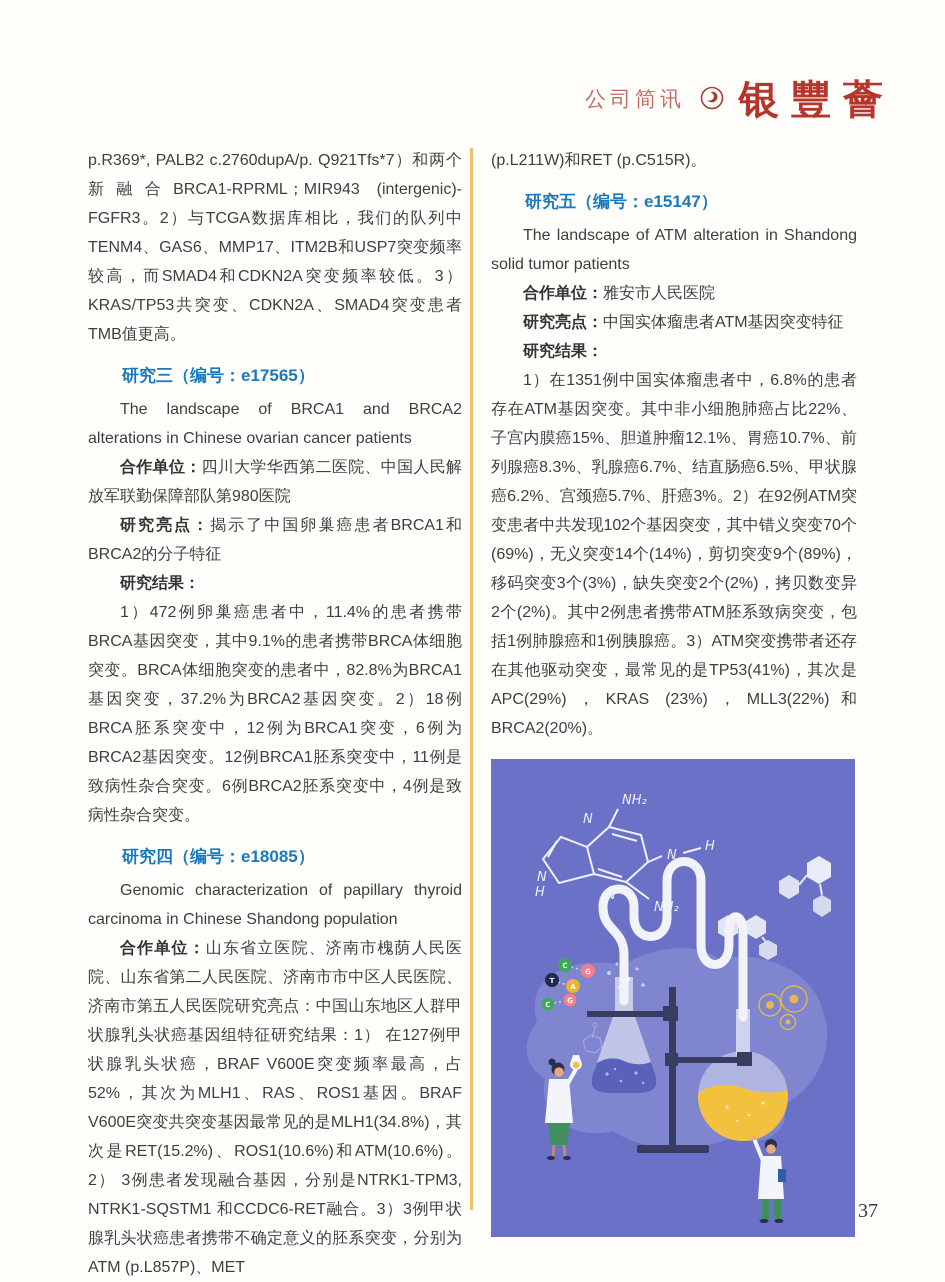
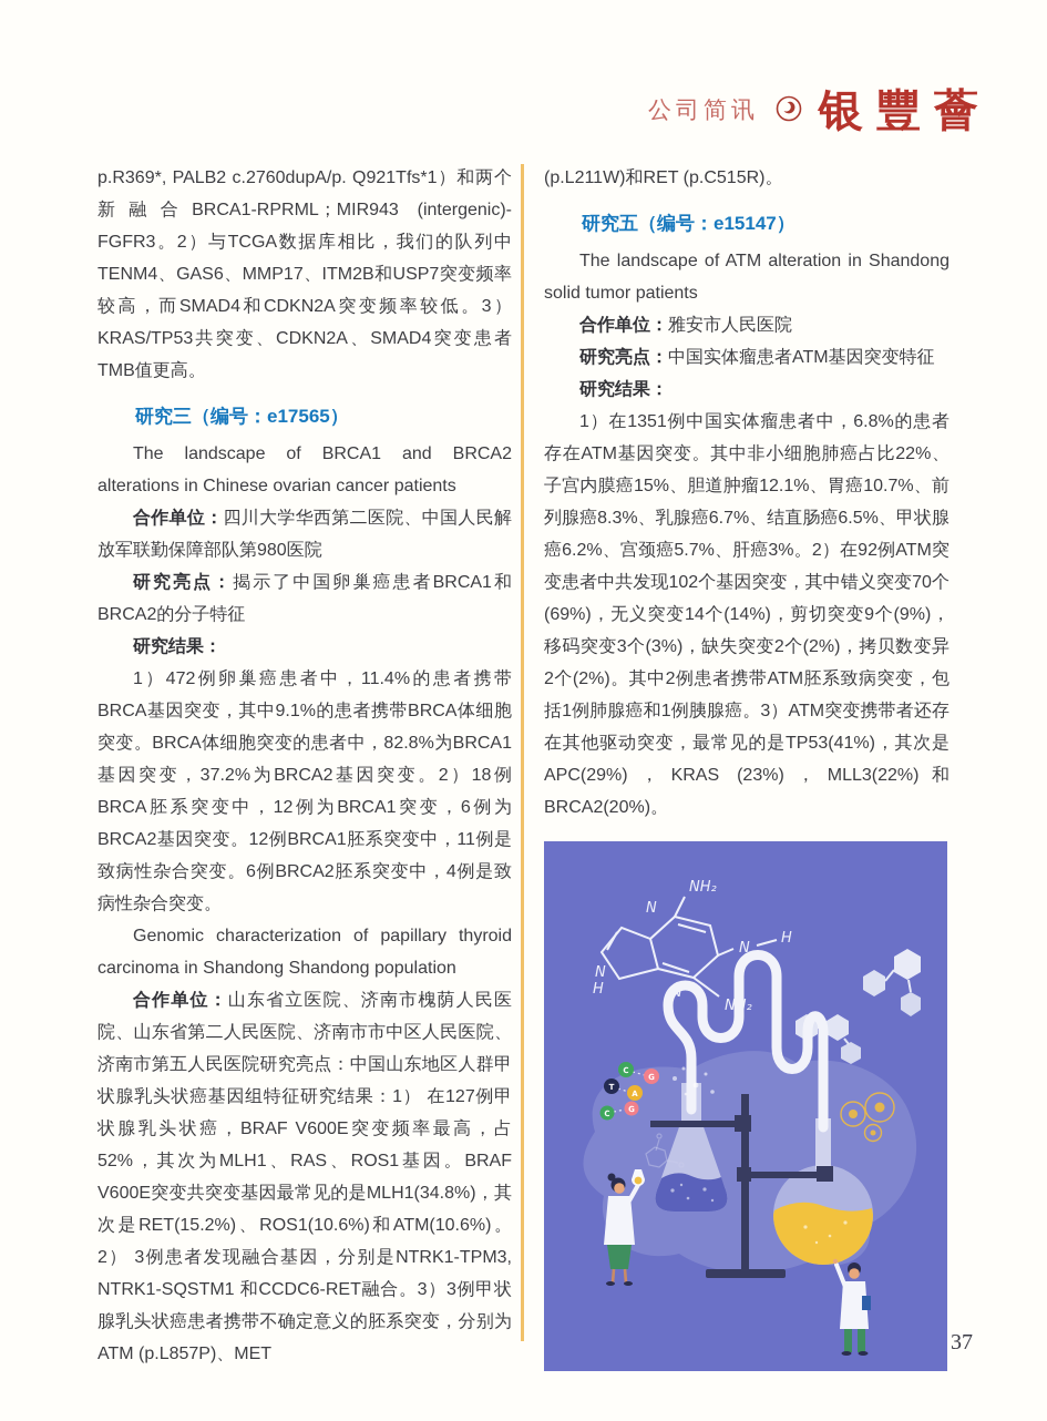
  公司简讯
  银豐薈
- p.R369*, PALB2 c.2760dupA/p. Q921Tfs*7）和两个新融合BRCA1-RPRML；MIR943 (intergenic)-FGFR3。2）与TCGA数据库相比，我们的队列中TENM4、GAS6、MMP17、ITM2B和USP7突变频率较高，而SMAD4和CDKN2A突变频率较低。3）KRAS/TP53共突变、CDKN2A、SMAD4突变患者TMB值更高。
+ p.R369*, PALB2 c.2760dupA/p. Q921Tfs*1）和两个新融合BRCA1-RPRML；MIR943 (intergenic)-FGFR3。2）与TCGA数据库相比，我们的队列中TENM4、GAS6、MMP17、ITM2B和USP7突变频率较高，而SMAD4和CDKN2A突变频率较低。3）KRAS/TP53共突变、CDKN2A、SMAD4突变患者TMB值更高。
  研究三（编号：e17565）
  The landscape of BRCA1 and BRCA2 alterations in Chinese ovarian cancer patients
  合作单位：四川大学华西第二医院、中国人民解放军联勤保障部队第980医院
  研究亮点：揭示了中国卵巢癌患者BRCA1和BRCA2的分子特征
  研究结果：
  1）472例卵巢癌患者中，11.4%的患者携带BRCA基因突变，其中9.1%的患者携带BRCA体细胞突变。BRCA体细胞突变的患者中，82.8%为BRCA1基因突变，37.2%为BRCA2基因突变。2）18例BRCA胚系突变中，12例为BRCA1突变，6例为BRCA2基因突变。12例BRCA1胚系突变中，11例是致病性杂合突变。6例BRCA2胚系突变中，4例是致病性杂合突变。
- 研究四（编号：e18085）
- Genomic characterization of papillary thyroid carcinoma in Chinese Shandong population
+ Genomic characterization of papillary thyroid carcinoma in Shandong Shandong population
  合作单位：山东省立医院、济南市槐荫人民医院、山东省第二人民医院、济南市市中区人民医院、济南市第五人民医院研究亮点：中国山东地区人群甲状腺乳头状癌基因组特征研究结果：1） 在127例甲状腺乳头状癌，BRAF V600E突变频率最高，占52%，其次为MLH1、RAS、ROS1基因。BRAF V600E突变共突变基因最常见的是MLH1(34.8%)，其次是RET(15.2%)、ROS1(10.6%)和ATM(10.6%)。2） 3例患者发现融合基因，分别是NTRK1-TPM3, NTRK1-SQSTM1 和CCDC6-RET融合。3）3例甲状腺乳头状癌患者携带不确定意义的胚系突变，分别为ATM (p.L857P)、MET
  (p.L211W)和RET (p.C515R)。
  研究五（编号：e15147）
  The landscape of ATM alteration in Shandong solid tumor patients
  合作单位：雅安市人民医院
  研究亮点：中国实体瘤患者ATM基因突变特征
  研究结果：
- 1）在1351例中国实体瘤患者中，6.8%的患者存在ATM基因突变。其中非小细胞肺癌占比22%、子宫内膜癌15%、胆道肿瘤12.1%、胃癌10.7%、前列腺癌8.3%、乳腺癌6.7%、结直肠癌6.5%、甲状腺癌6.2%、宫颈癌5.7%、肝癌3%。2）在92例ATM突变患者中共发现102个基因突变，其中错义突变70个(69%)，无义突变14个(14%)，剪切突变9个(89%)，移码突变3个(3%)，缺失突变2个(2%)，拷贝数变异2个(2%)。其中2例患者携带ATM胚系致病突变，包括1例肺腺癌和1例胰腺癌。3）ATM突变携带者还存在其他驱动突变，最常见的是TP53(41%)，其次是APC(29%)，KRAS (23%)，MLL3(22%)和BRCA2(20%)。
+ 1）在1351例中国实体瘤患者中，6.8%的患者存在ATM基因突变。其中非小细胞肺癌占比22%、子宫内膜癌15%、胆道肿瘤12.1%、胃癌10.7%、前列腺癌8.3%、乳腺癌6.7%、结直肠癌6.5%、甲状腺癌6.2%、宫颈癌5.7%、肝癌3%。2）在92例ATM突变患者中共发现102个基因突变，其中错义突变70个(69%)，无义突变14个(14%)，剪切突变9个(9%)，移码突变3个(3%)，缺失突变2个(2%)，拷贝数变异2个(2%)。其中2例患者携带ATM胚系致病突变，包括1例肺腺癌和1例胰腺癌。3）ATM突变携带者还存在其他驱动突变，最常见的是TP53(41%)，其次是APC(29%)，KRAS (23%)，MLL3(22%)和BRCA2(20%)。
  N
  NH₂
  N
  H
  N
  H
  C
  G
  T
  A
  C
  G
  37
